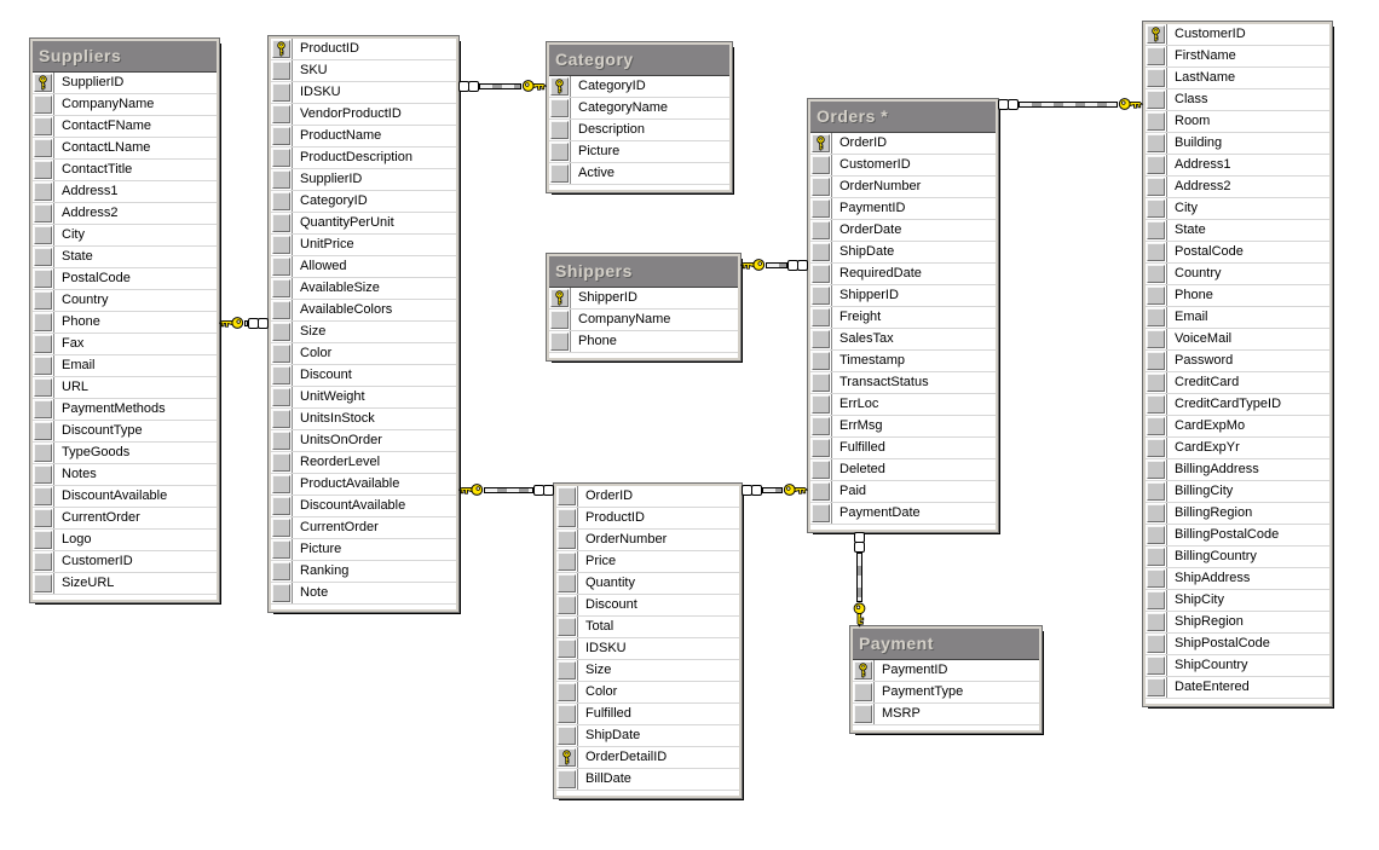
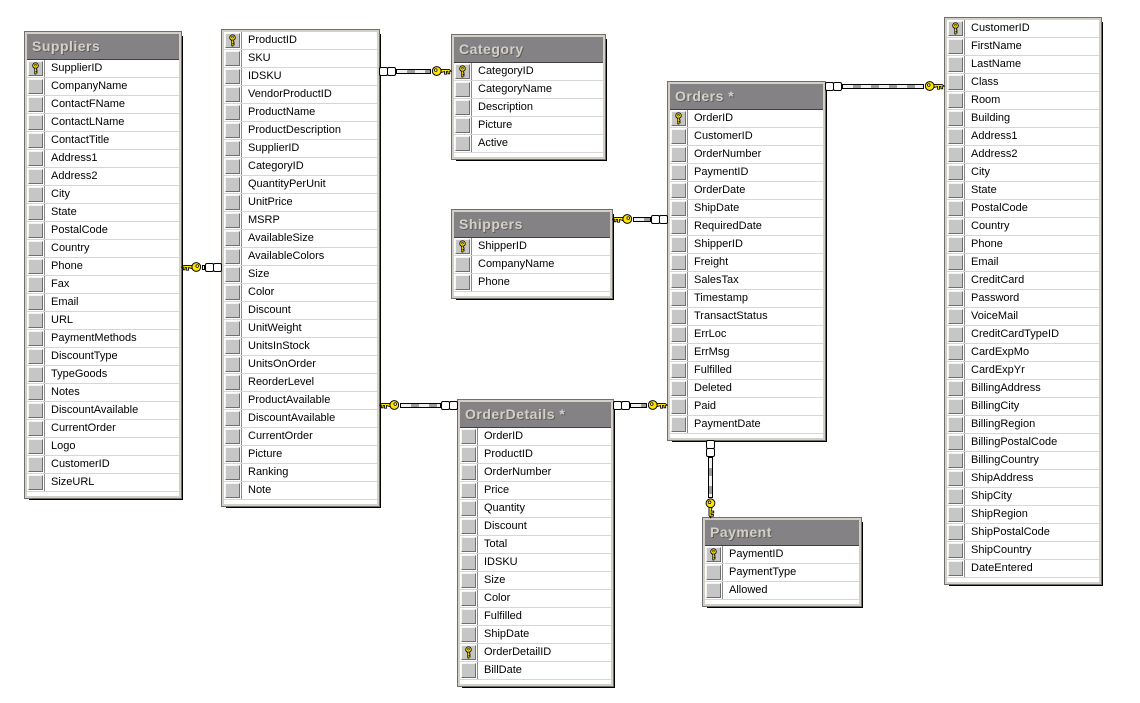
  Suppliers
  SupplierID
  CompanyName
  ContactFName
  ContactLName
  ContactTitle
  Address1
  Address2
  City
  State
  PostalCode
  Country
  Phone
  Fax
  Email
  URL
  PaymentMethods
  DiscountType
  TypeGoods
  Notes
  DiscountAvailable
  CurrentOrder
  Logo
  CustomerID
  SizeURL
  ProductID
  SKU
  IDSKU
  VendorProductID
  ProductName
  ProductDescription
  SupplierID
  CategoryID
  QuantityPerUnit
  UnitPrice
- Allowed
+ MSRP
  AvailableSize
  AvailableColors
  Size
  Color
  Discount
  UnitWeight
  UnitsInStock
  UnitsOnOrder
  ReorderLevel
  ProductAvailable
  DiscountAvailable
  CurrentOrder
  Picture
  Ranking
  Note
  Category
  CategoryID
  CategoryName
  Description
  Picture
  Active
  Shippers
  ShipperID
  CompanyName
  Phone
+ OrderDetails *
  OrderID
  ProductID
  OrderNumber
  Price
  Quantity
  Discount
  Total
  IDSKU
  Size
  Color
  Fulfilled
  ShipDate
  OrderDetailID
  BillDate
  Orders *
  OrderID
  CustomerID
  OrderNumber
  PaymentID
  OrderDate
  ShipDate
  RequiredDate
  ShipperID
  Freight
  SalesTax
  Timestamp
  TransactStatus
  ErrLoc
  ErrMsg
  Fulfilled
  Deleted
  Paid
  PaymentDate
  Payment
  PaymentID
  PaymentType
- MSRP
+ Allowed
  CustomerID
  FirstName
  LastName
  Class
  Room
  Building
  Address1
  Address2
  City
  State
  PostalCode
  Country
  Phone
  Email
- VoiceMail
+ CreditCard
  Password
- CreditCard
+ VoiceMail
  CreditCardTypeID
  CardExpMo
  CardExpYr
  BillingAddress
  BillingCity
  BillingRegion
  BillingPostalCode
  BillingCountry
  ShipAddress
  ShipCity
  ShipRegion
  ShipPostalCode
  ShipCountry
  DateEntered
